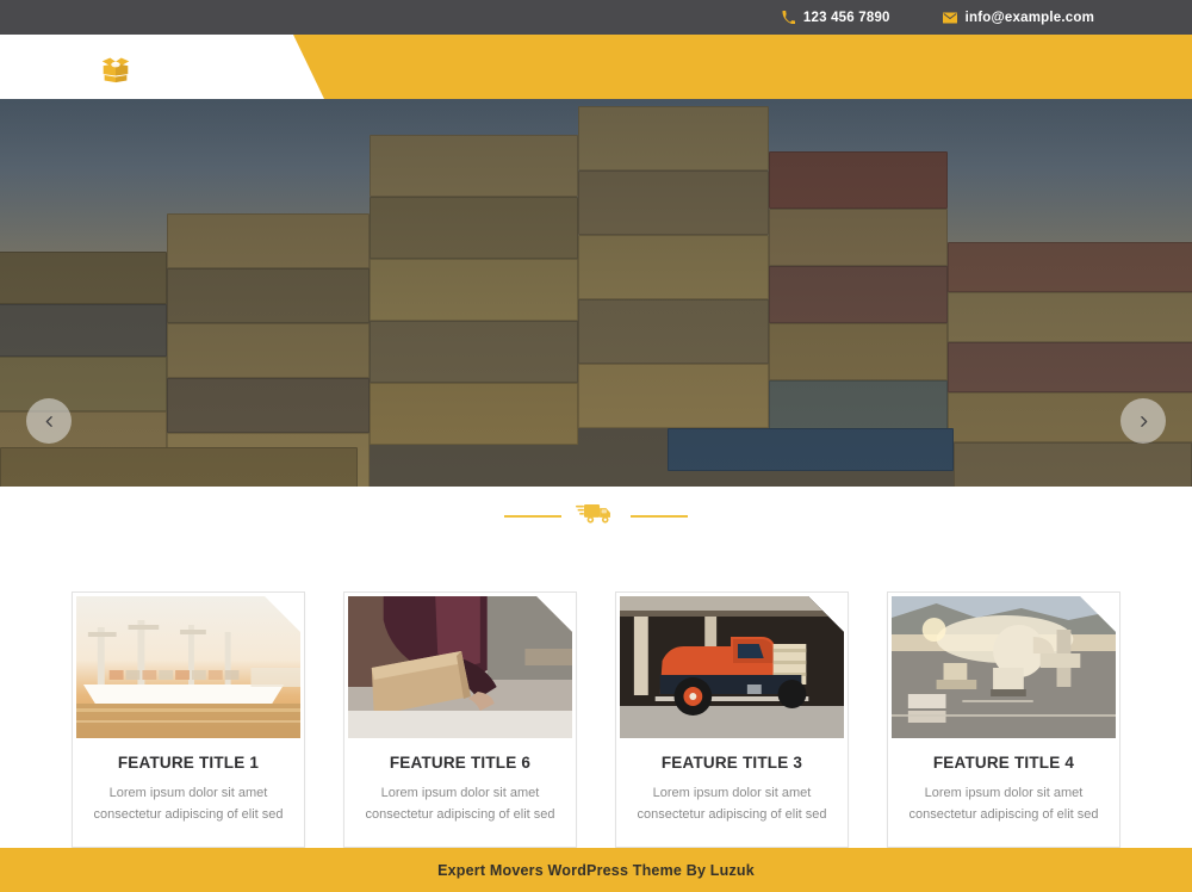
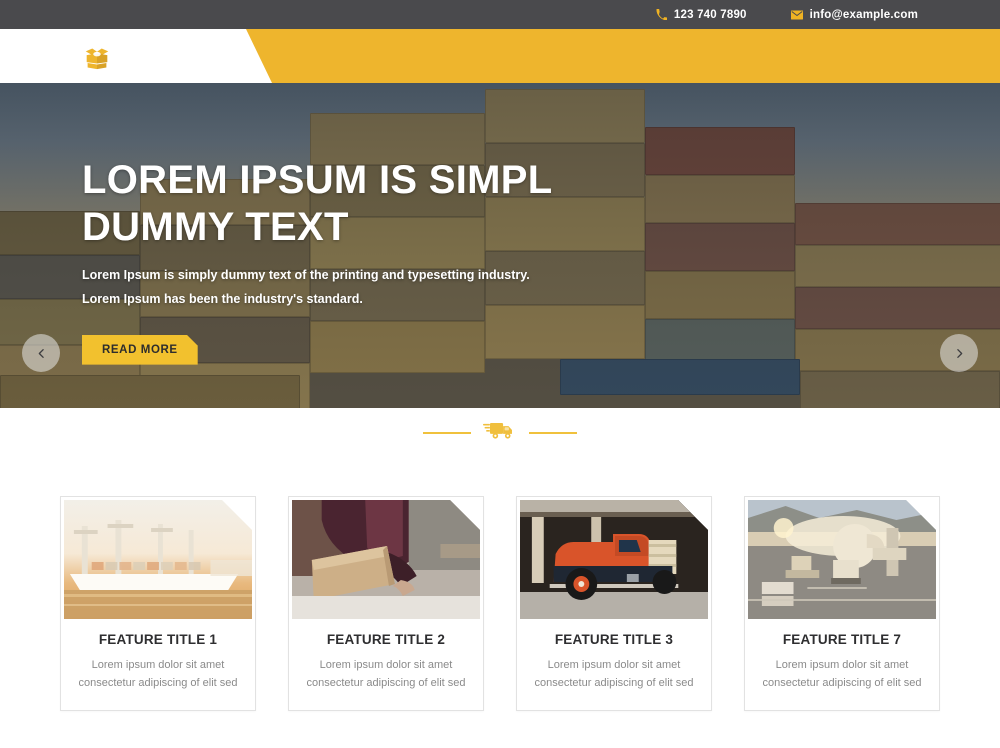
- 123 456 7890
+ 123 740 7890
  info@example.com
+ LOREM IPSUM IS SIMPL
+ DUMMY TEXT
+ Lorem Ipsum is simply dummy text of the printing and typesetting industry.
+ Lorem Ipsum has been the industry's standard.
+ READ MORE
  FEATURE TITLE 1
  Lorem ipsum dolor sit amet
  consectetur adipiscing of elit sed
- FEATURE TITLE 6
+ FEATURE TITLE 2
  Lorem ipsum dolor sit amet
  consectetur adipiscing of elit sed
  FEATURE TITLE 3
  Lorem ipsum dolor sit amet
  consectetur adipiscing of elit sed
- FEATURE TITLE 4
+ FEATURE TITLE 7
  Lorem ipsum dolor sit amet
  consectetur adipiscing of elit sed
- Expert Movers WordPress Theme By Luzuk
